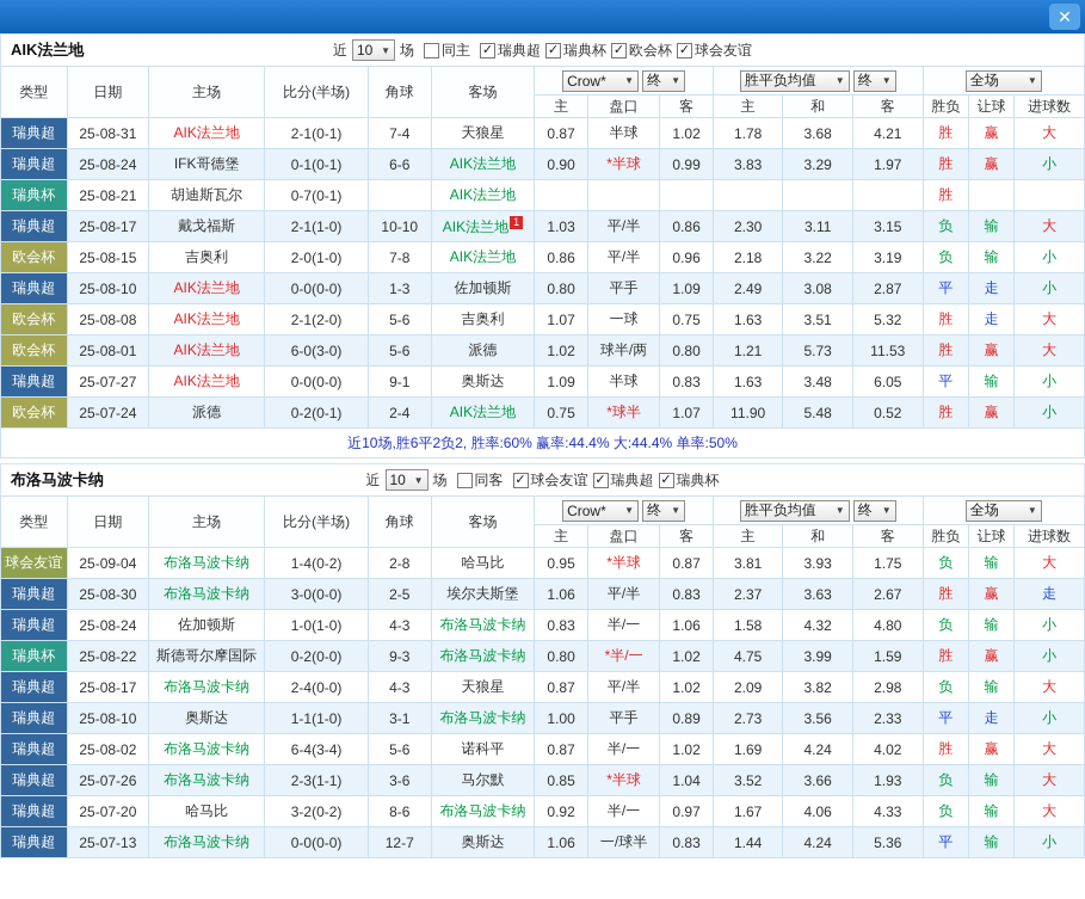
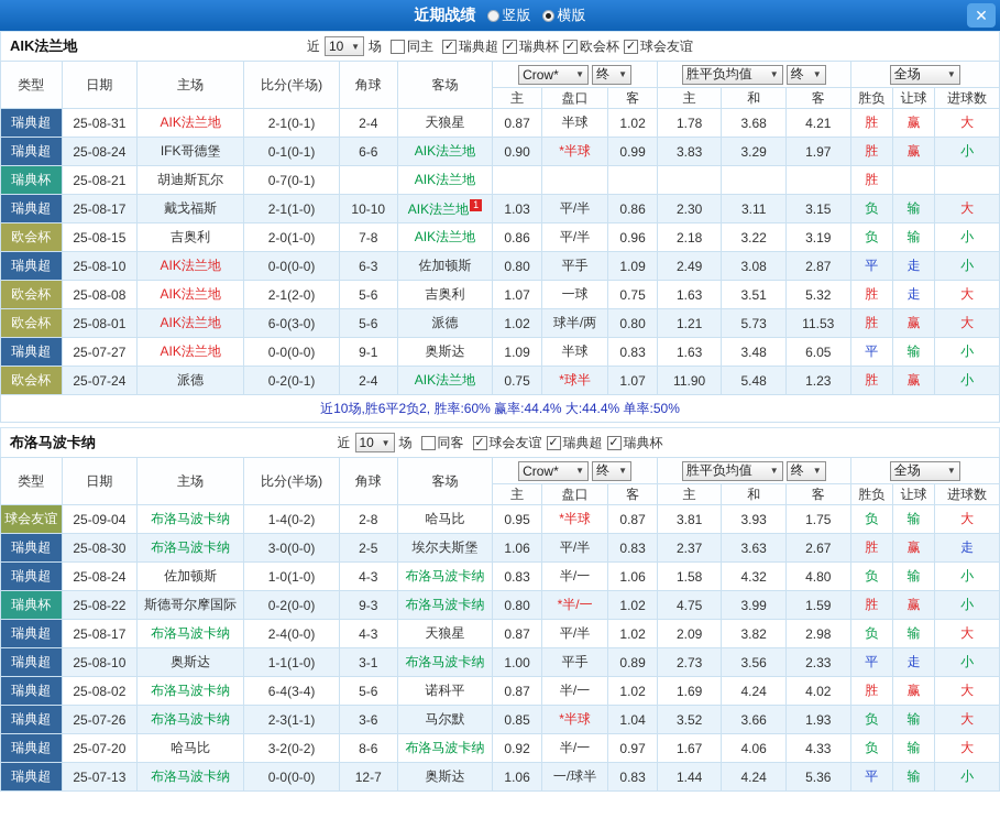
+ 近期战绩
+ 竖版
+ 横版
  ✕
  AIK法兰地
  近
  10
  ▼
  场
  同主
  ✓
  瑞典超
  ✓
  瑞典杯
  ✓
  欧会杯
  ✓
  球会友谊
  类型	日期	主场	比分(半场)	角球	客场	Crow* ▼ 终 ▼	胜平负均值 ▼ 终 ▼	全场 ▼
  主	盘口	客	主	和	客	胜负	让球	进球数
- 瑞典超	25-08-31	AIK法兰地	2-1(0-1)	7-4	天狼星	0.87	半球	1.02	1.78	3.68	4.21	胜	赢	大
+ 瑞典超	25-08-31	AIK法兰地	2-1(0-1)	2-4	天狼星	0.87	半球	1.02	1.78	3.68	4.21	胜	赢	大
  瑞典超	25-08-24	IFK哥德堡	0-1(0-1)	6-6	AIK法兰地	0.90	*半球	0.99	3.83	3.29	1.97	胜	赢	小
  瑞典杯	25-08-21	胡迪斯瓦尔	0-7(0-1)		AIK法兰地							胜
  瑞典超	25-08-17	戴戈福斯	2-1(1-0)	10-10	AIK法兰地 1	1.03	平/半	0.86	2.30	3.11	3.15	负	输	大
  欧会杯	25-08-15	吉奥利	2-0(1-0)	7-8	AIK法兰地	0.86	平/半	0.96	2.18	3.22	3.19	负	输	小
- 瑞典超	25-08-10	AIK法兰地	0-0(0-0)	1-3	佐加顿斯	0.80	平手	1.09	2.49	3.08	2.87	平	走	小
+ 瑞典超	25-08-10	AIK法兰地	0-0(0-0)	6-3	佐加顿斯	0.80	平手	1.09	2.49	3.08	2.87	平	走	小
  欧会杯	25-08-08	AIK法兰地	2-1(2-0)	5-6	吉奥利	1.07	一球	0.75	1.63	3.51	5.32	胜	走	大
  欧会杯	25-08-01	AIK法兰地	6-0(3-0)	5-6	派德	1.02	球半/两	0.80	1.21	5.73	11.53	胜	赢	大
  瑞典超	25-07-27	AIK法兰地	0-0(0-0)	9-1	奥斯达	1.09	半球	0.83	1.63	3.48	6.05	平	输	小
- 欧会杯	25-07-24	派德	0-2(0-1)	2-4	AIK法兰地	0.75	*球半	1.07	11.90	5.48	0.52	胜	赢	小
+ 欧会杯	25-07-24	派德	0-2(0-1)	2-4	AIK法兰地	0.75	*球半	1.07	11.90	5.48	1.23	胜	赢	小
  近10场,胜6平2负2, 胜率:60% 赢率:44.4% 大:44.4% 单率:50%
  布洛马波卡纳
  近
  10
  ▼
  场
  同客
  ✓
  球会友谊
  ✓
  瑞典超
  ✓
  瑞典杯
  类型	日期	主场	比分(半场)	角球	客场	Crow* ▼ 终 ▼	胜平负均值 ▼ 终 ▼	全场 ▼
  主	盘口	客	主	和	客	胜负	让球	进球数
  球会友谊	25-09-04	布洛马波卡纳	1-4(0-2)	2-8	哈马比	0.95	*半球	0.87	3.81	3.93	1.75	负	输	大
  瑞典超	25-08-30	布洛马波卡纳	3-0(0-0)	2-5	埃尔夫斯堡	1.06	平/半	0.83	2.37	3.63	2.67	胜	赢	走
  瑞典超	25-08-24	佐加顿斯	1-0(1-0)	4-3	布洛马波卡纳	0.83	半/一	1.06	1.58	4.32	4.80	负	输	小
  瑞典杯	25-08-22	斯德哥尔摩国际	0-2(0-0)	9-3	布洛马波卡纳	0.80	*半/一	1.02	4.75	3.99	1.59	胜	赢	小
  瑞典超	25-08-17	布洛马波卡纳	2-4(0-0)	4-3	天狼星	0.87	平/半	1.02	2.09	3.82	2.98	负	输	大
  瑞典超	25-08-10	奥斯达	1-1(1-0)	3-1	布洛马波卡纳	1.00	平手	0.89	2.73	3.56	2.33	平	走	小
  瑞典超	25-08-02	布洛马波卡纳	6-4(3-4)	5-6	诺科平	0.87	半/一	1.02	1.69	4.24	4.02	胜	赢	大
  瑞典超	25-07-26	布洛马波卡纳	2-3(1-1)	3-6	马尔默	0.85	*半球	1.04	3.52	3.66	1.93	负	输	大
  瑞典超	25-07-20	哈马比	3-2(0-2)	8-6	布洛马波卡纳	0.92	半/一	0.97	1.67	4.06	4.33	负	输	大
  瑞典超	25-07-13	布洛马波卡纳	0-0(0-0)	12-7	奥斯达	1.06	一/球半	0.83	1.44	4.24	5.36	平	输	小
